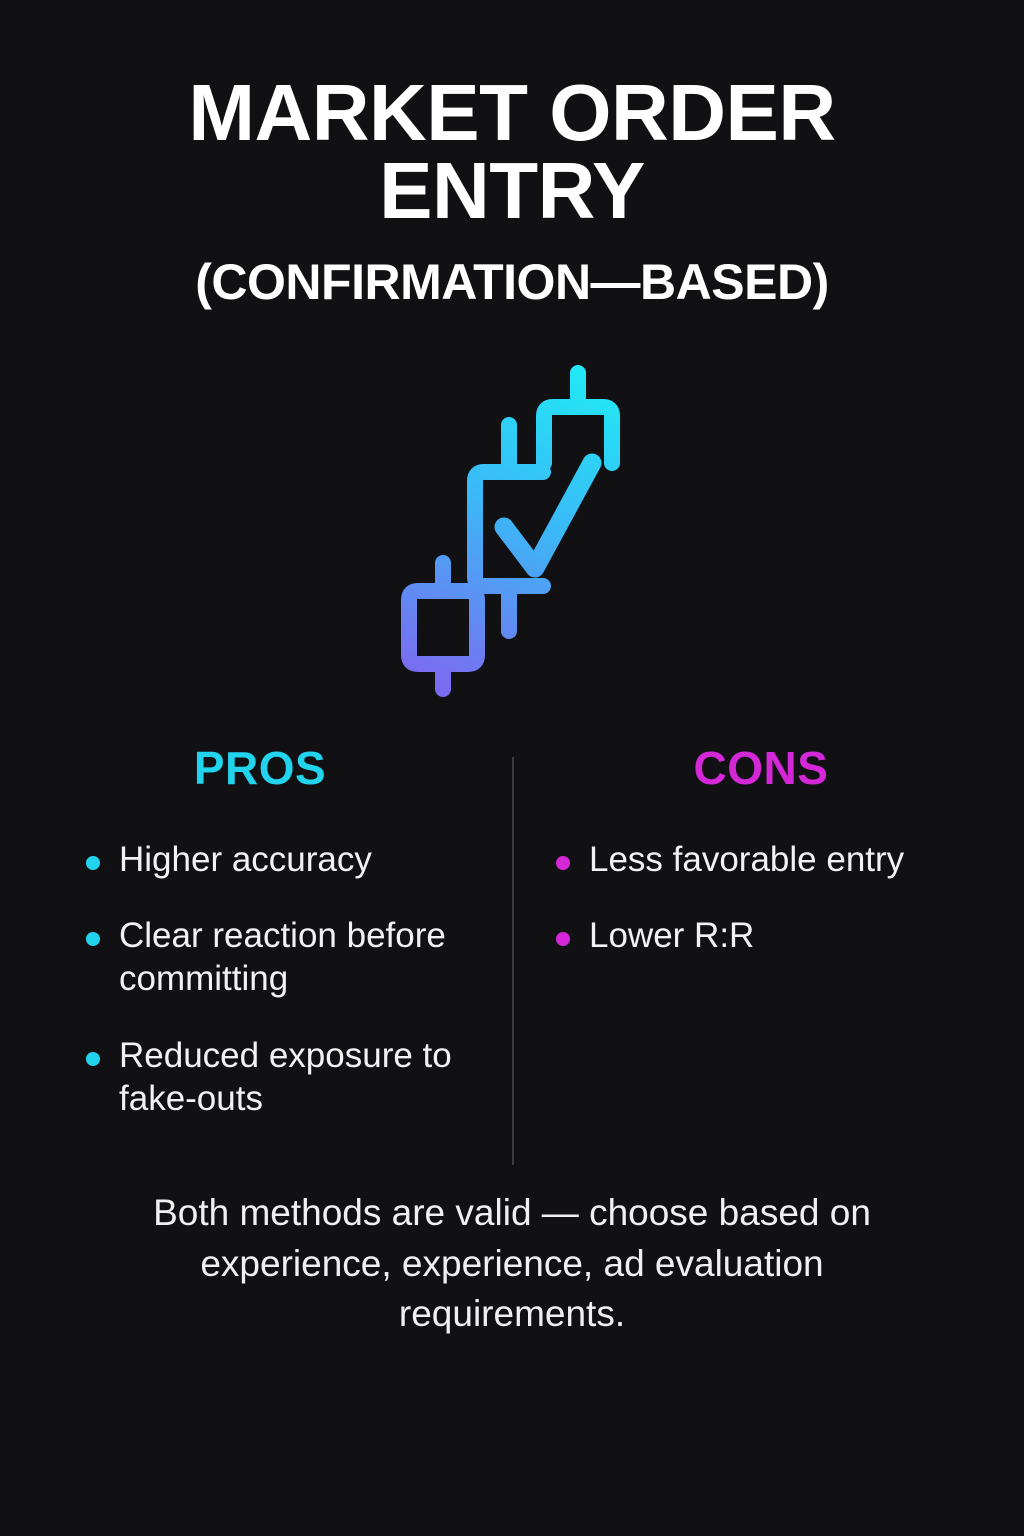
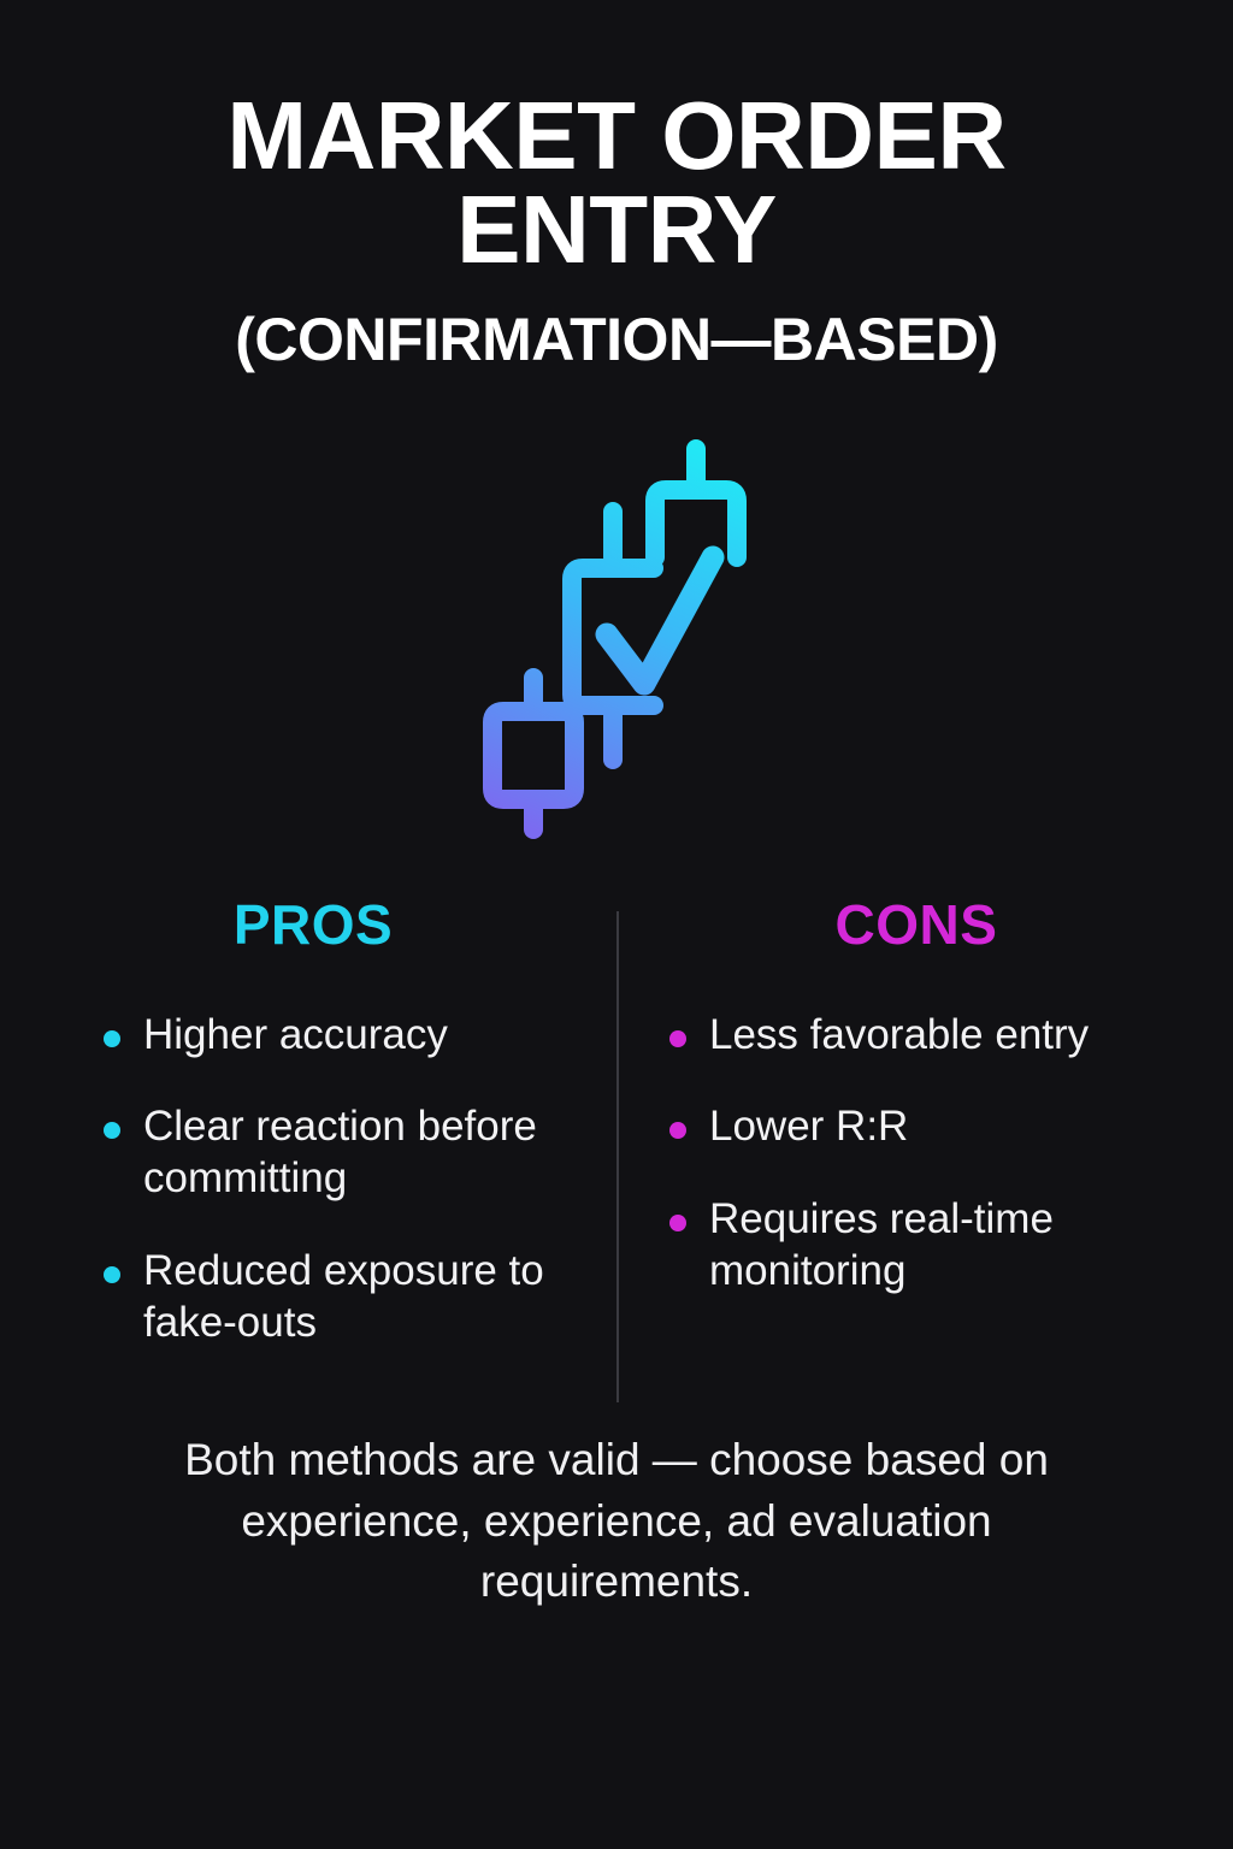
  MARKET ORDER
  ENTRY
  (CONFIRMATION—BASED)
  PROS
  Higher accuracy
  Clear reaction before committing
  Reduced exposure to fake-outs
  CONS
  Less favorable entry
  Lower R:R
+ Requires real-time monitoring
  Both methods are valid — choose based on experience, experience, ad evaluation requirements.
